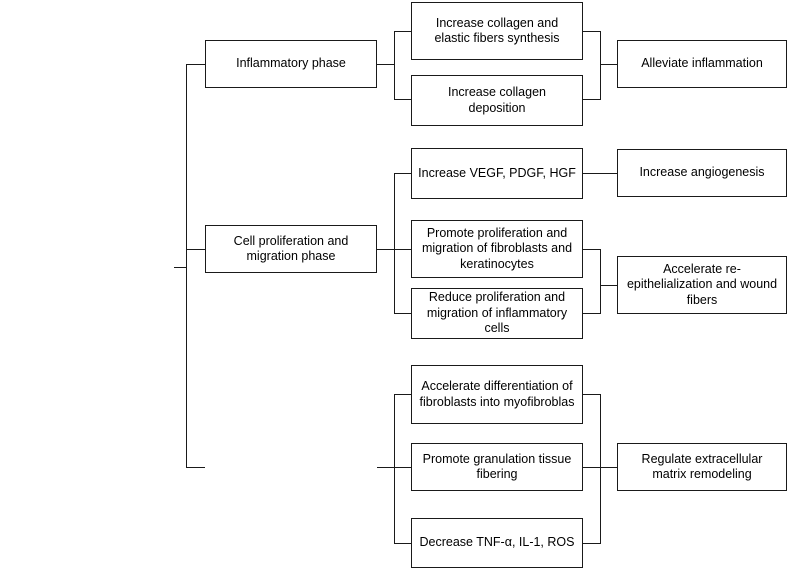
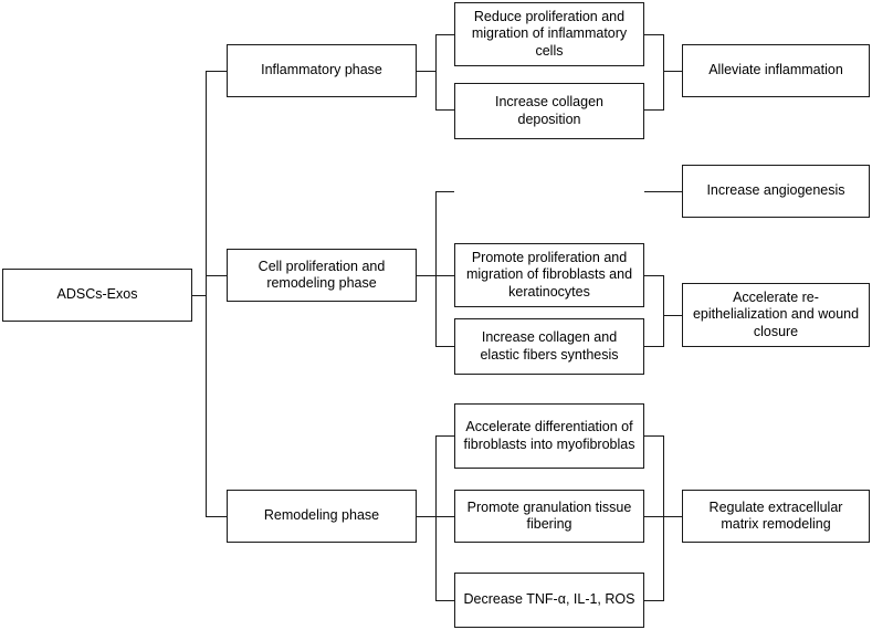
+ ADSCs-Exos
  Inflammatory phase
- Cell proliferation and migration phase
+ Cell proliferation and remodeling phase
+ Remodeling phase
- Increase collagen and elastic fibers synthesis
+ Reduce proliferation and migration of inflammatory cells
  Increase collagen deposition
  Alleviate inflammation
- Increase VEGF, PDGF, HGF
  Promote proliferation and migration of fibroblasts and keratinocytes
- Reduce proliferation and migration of inflammatory cells
+ Increase collagen and elastic fibers synthesis
  Increase angiogenesis
- Accelerate re-epithelialization and wound fibers
+ Accelerate re-epithelialization and wound closure
  Accelerate differentiation of fibroblasts into myofibroblas
  Promote granulation tissue fibering
  Decrease TNF-α, IL-1, ROS
  Regulate extracellular matrix remodeling
